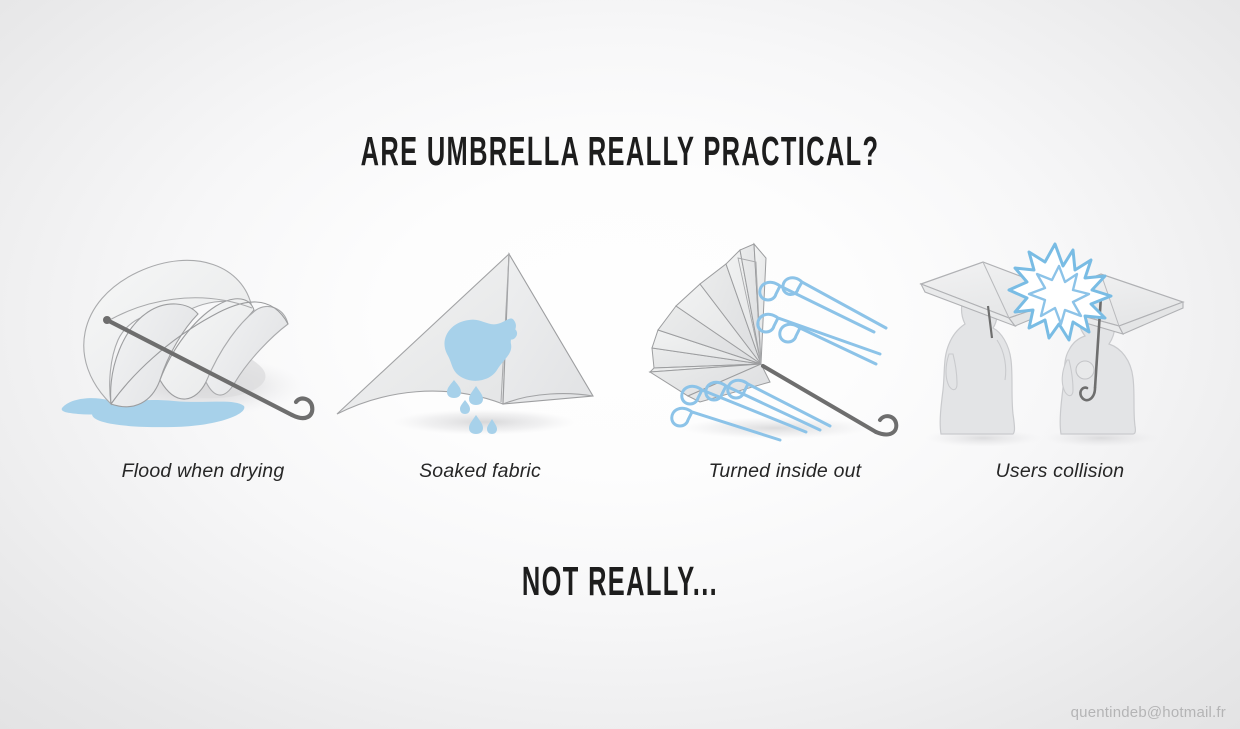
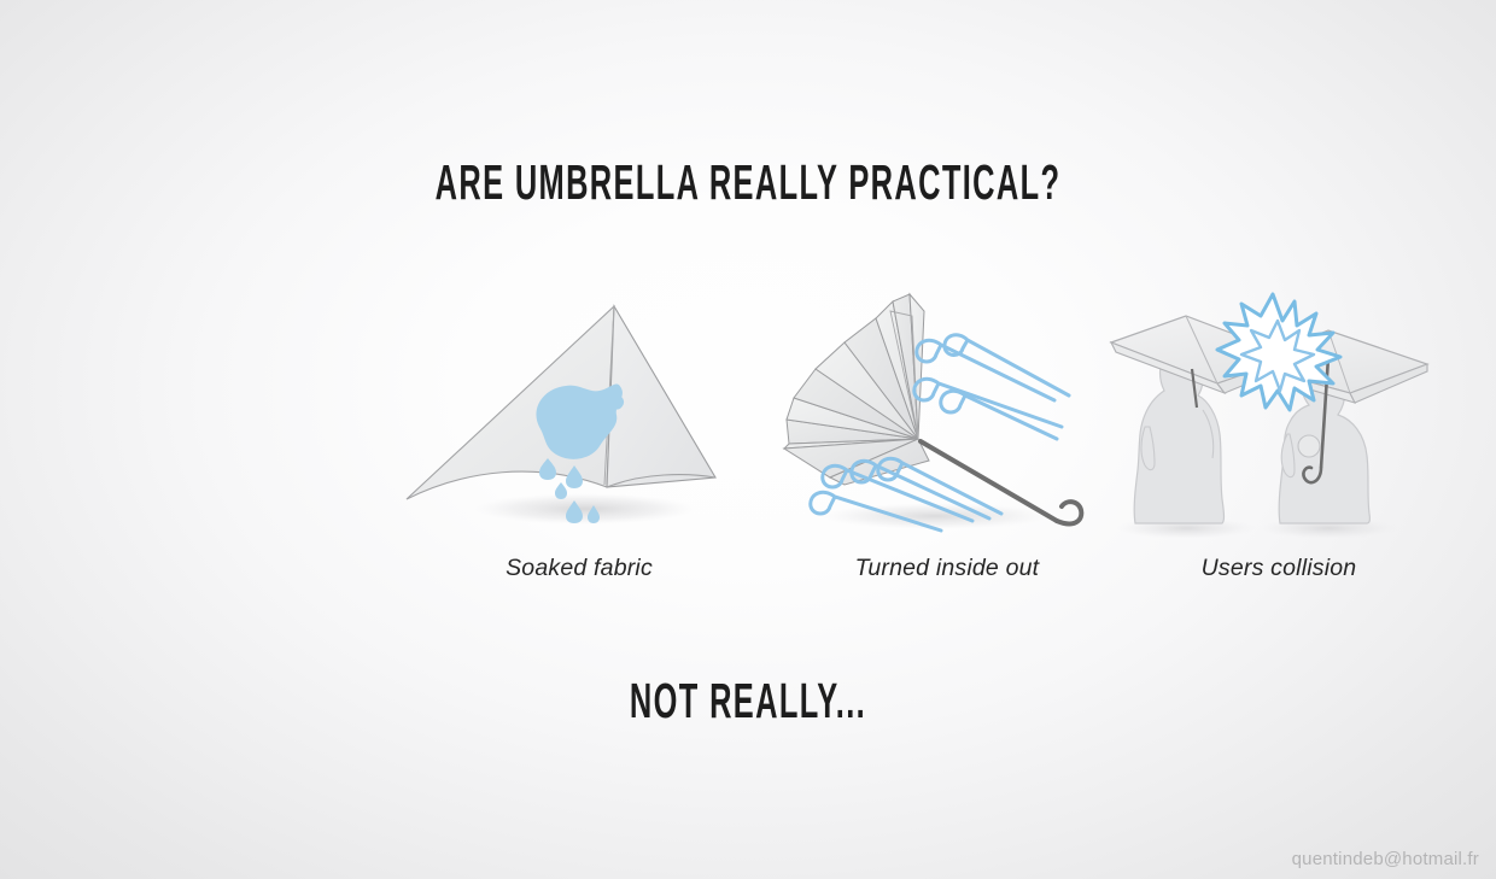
  ARE UMBRELLA REALLY PRACTICAL?
- Flood when drying
  Soaked fabric
  Turned inside out
  Users collision
  NOT REALLY...
  quentindeb@hotmail.fr
